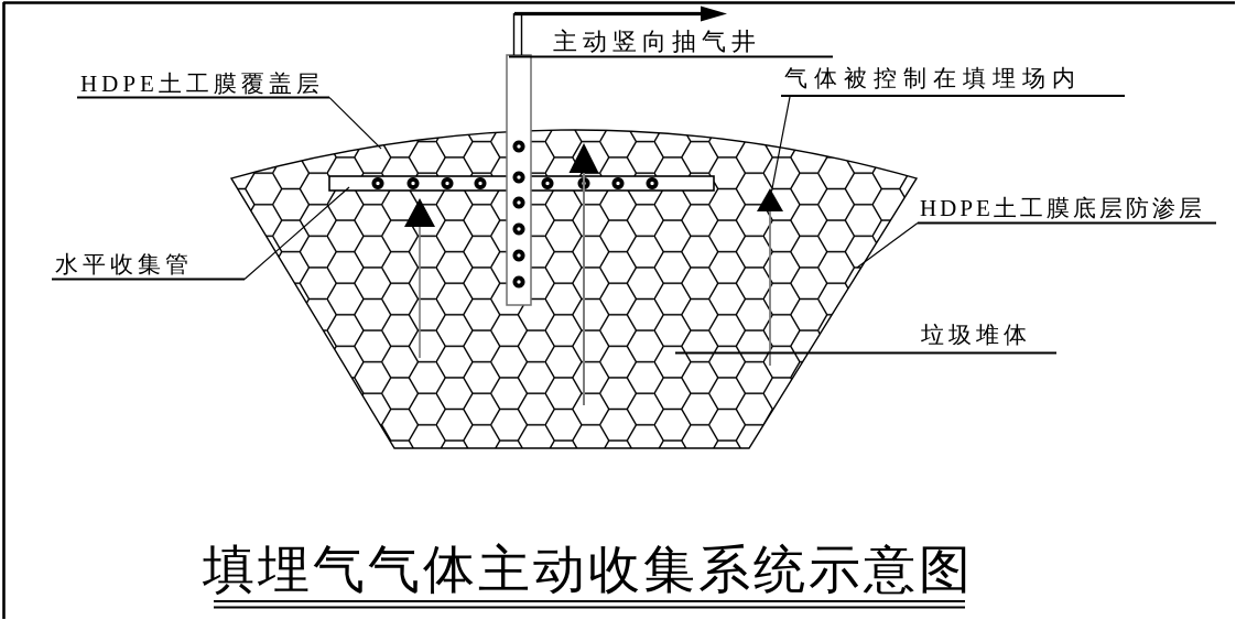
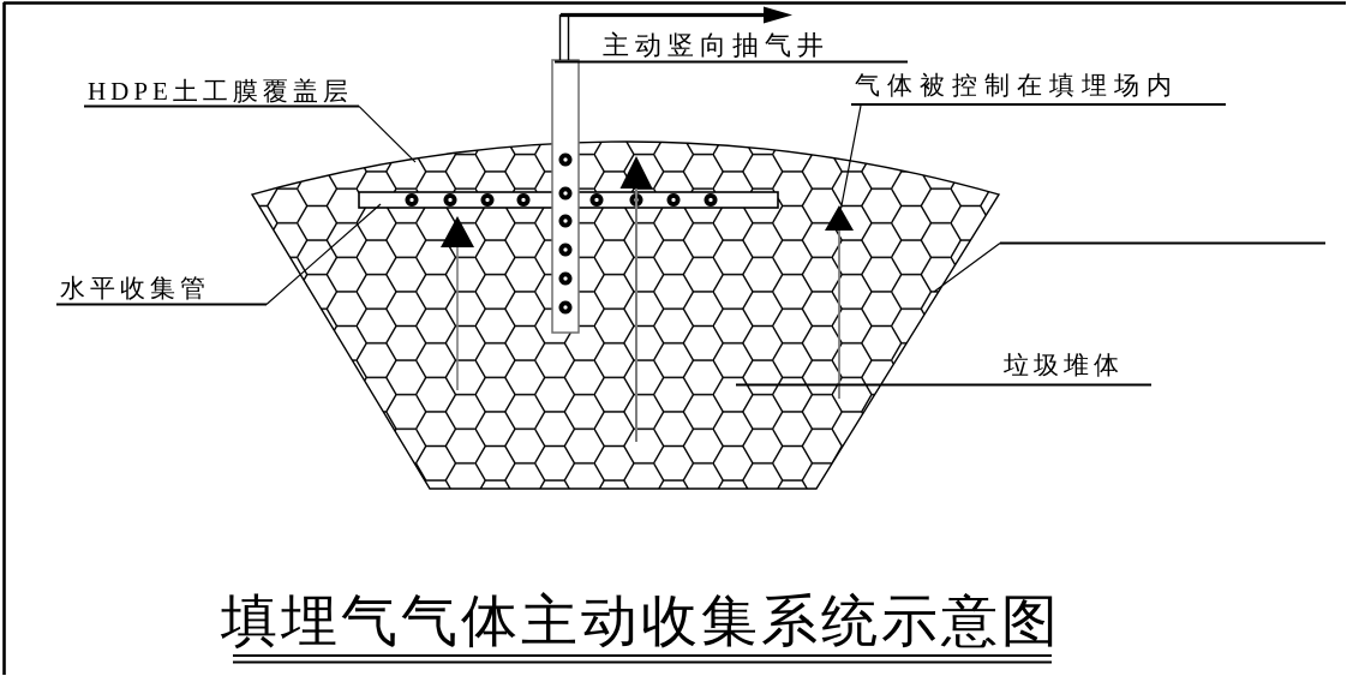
  主动竖向抽气井
  HDPE土工膜覆盖层
  气体被控制在填埋场内
- HDPE土工膜底层防渗层
  水平收集管
  垃圾堆体
  填埋气气体主动收集系统示意图
